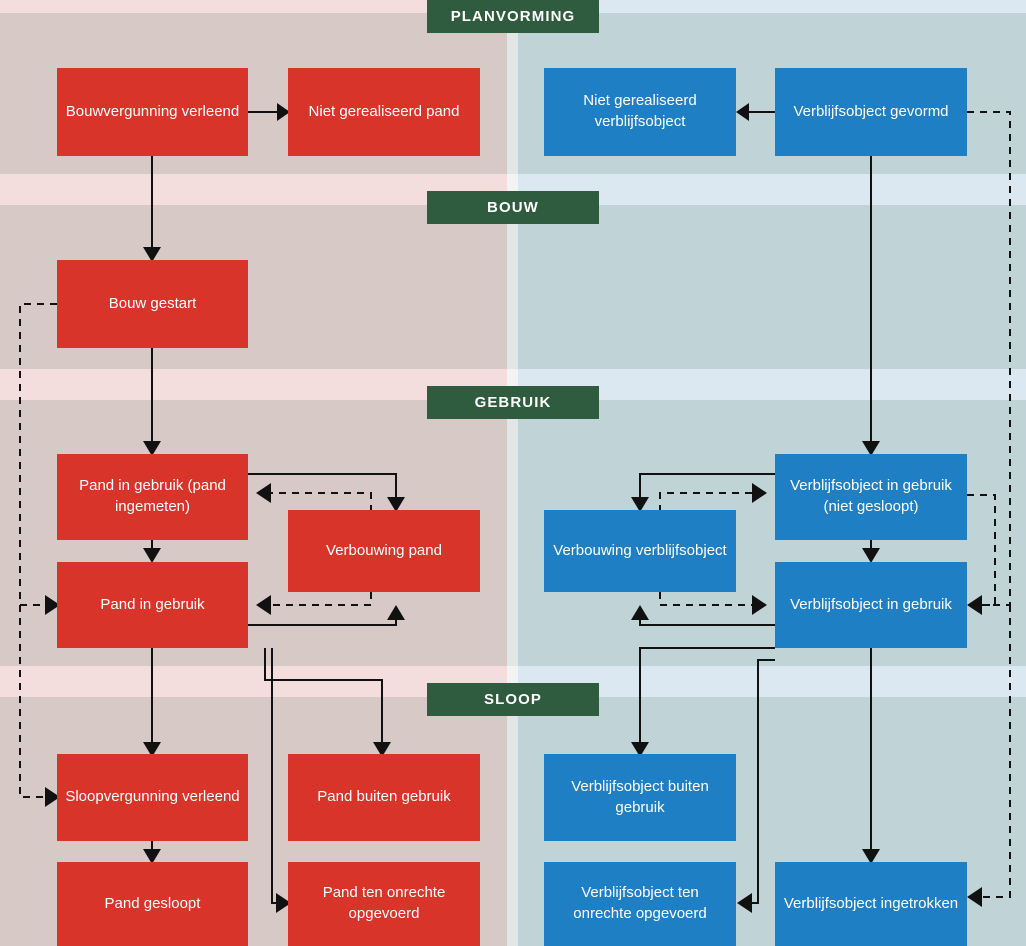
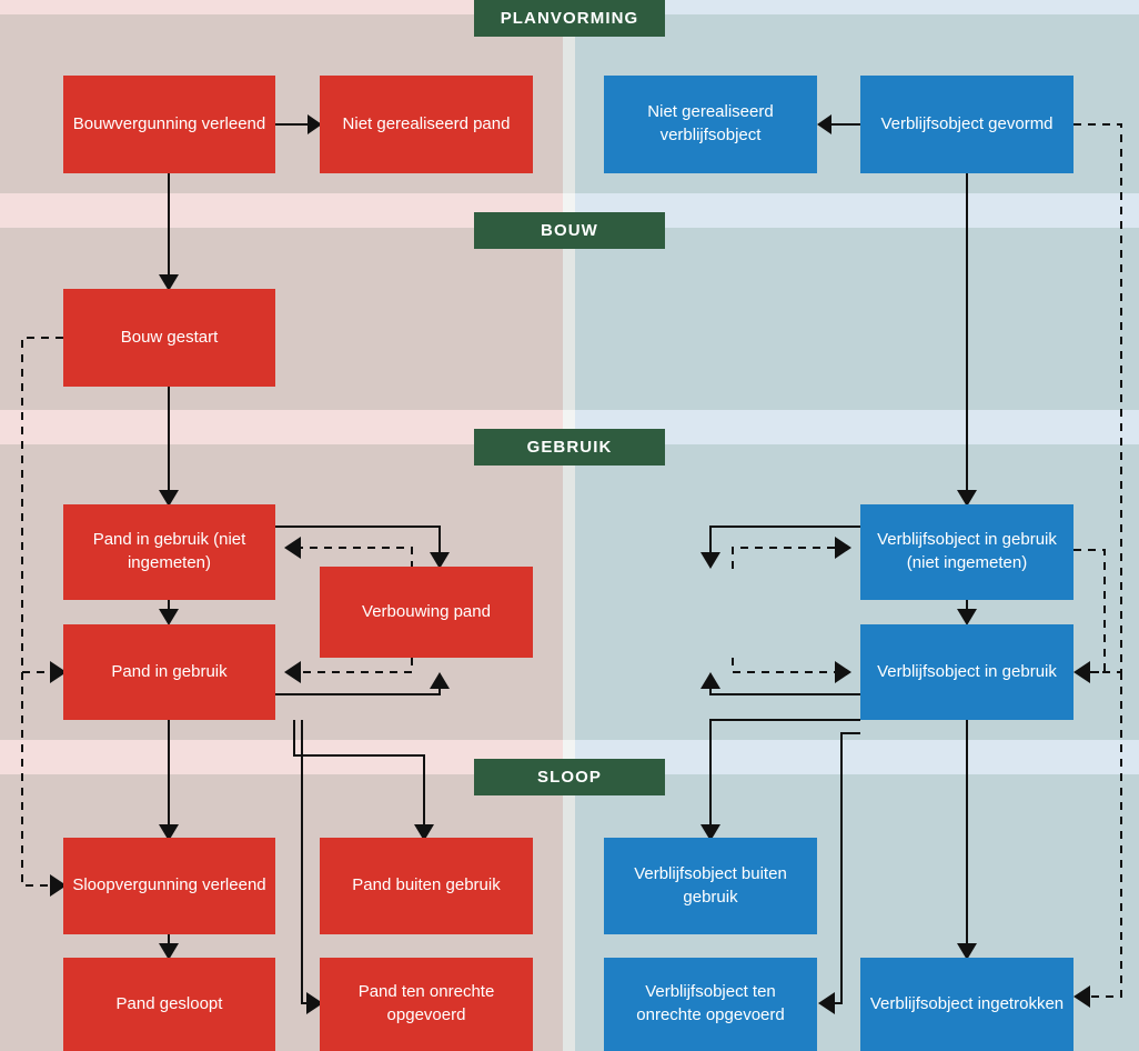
  PLANVORMING
  BOUW
  GEBRUIK
  SLOOP
  Bouwvergunning verleend
  Niet gerealiseerd pand
  Niet gerealiseerd verblijfsobject
  Verblijfsobject gevormd
  Bouw gestart
- Pand in gebruik (pand ingemeten)
+ Pand in gebruik (niet ingemeten)
  Verbouwing pand
  Pand in gebruik
- Verbouwing verblijfsobject
- Verblijfsobject in gebruik (niet gesloopt)
+ Verblijfsobject in gebruik (niet ingemeten)
  Verblijfsobject in gebruik
  Sloopvergunning verleend
  Pand buiten gebruik
  Pand gesloopt
  Pand ten onrechte opgevoerd
  Verblijfsobject buiten gebruik
  Verblijfsobject ten onrechte opgevoerd
  Verblijfsobject ingetrokken
